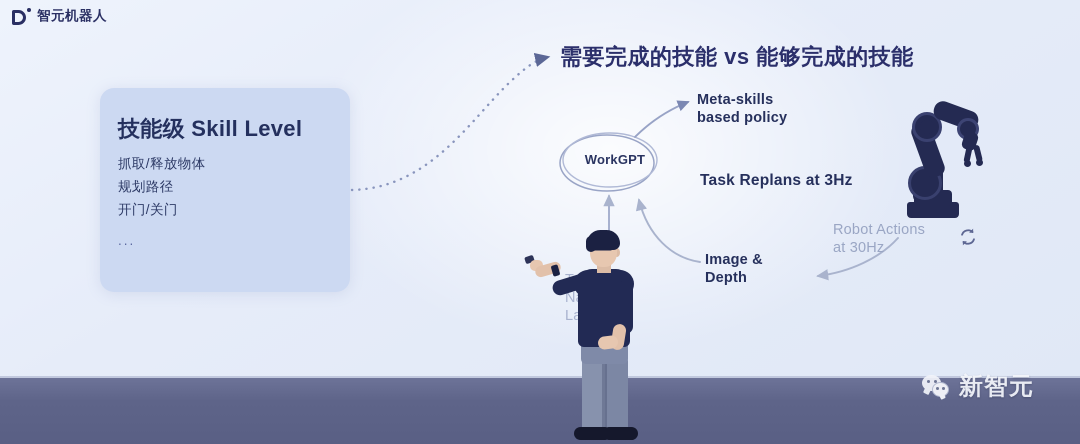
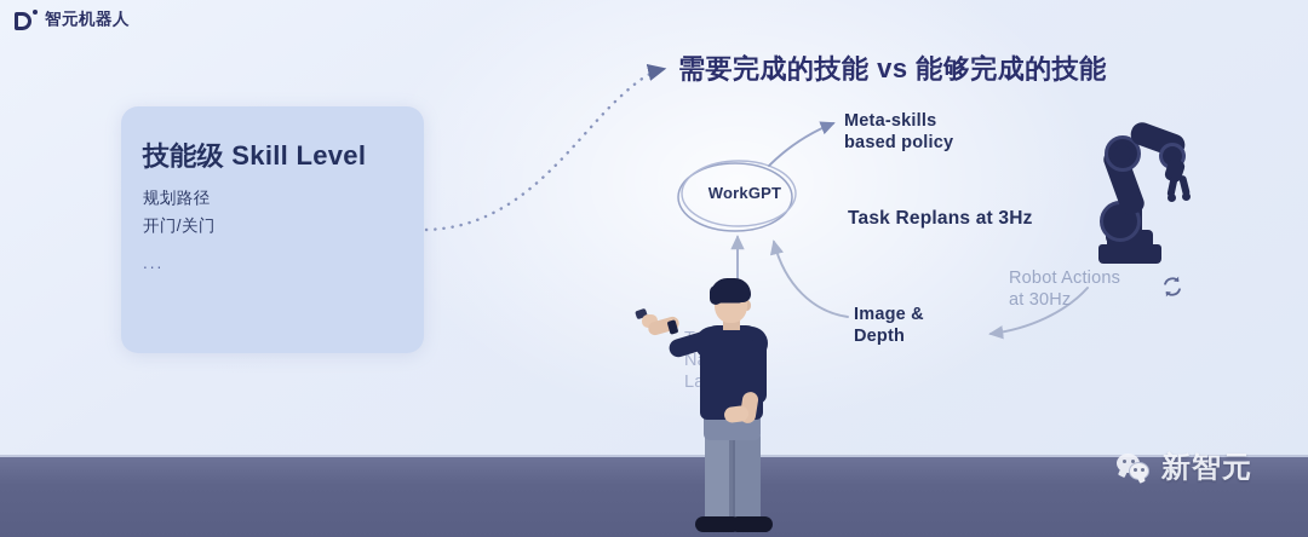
  智元机器人
  技能级 Skill Level
- 抓取/释放物体
  规划路径
  开门/关门
  ...
  需要完成的技能 vs 能够完成的技能
  WorkGPT
  Meta-skills based policy
  Task Replans at 3Hz
  Robot Actions at 30Hz
  Image & Depth
  新智元
